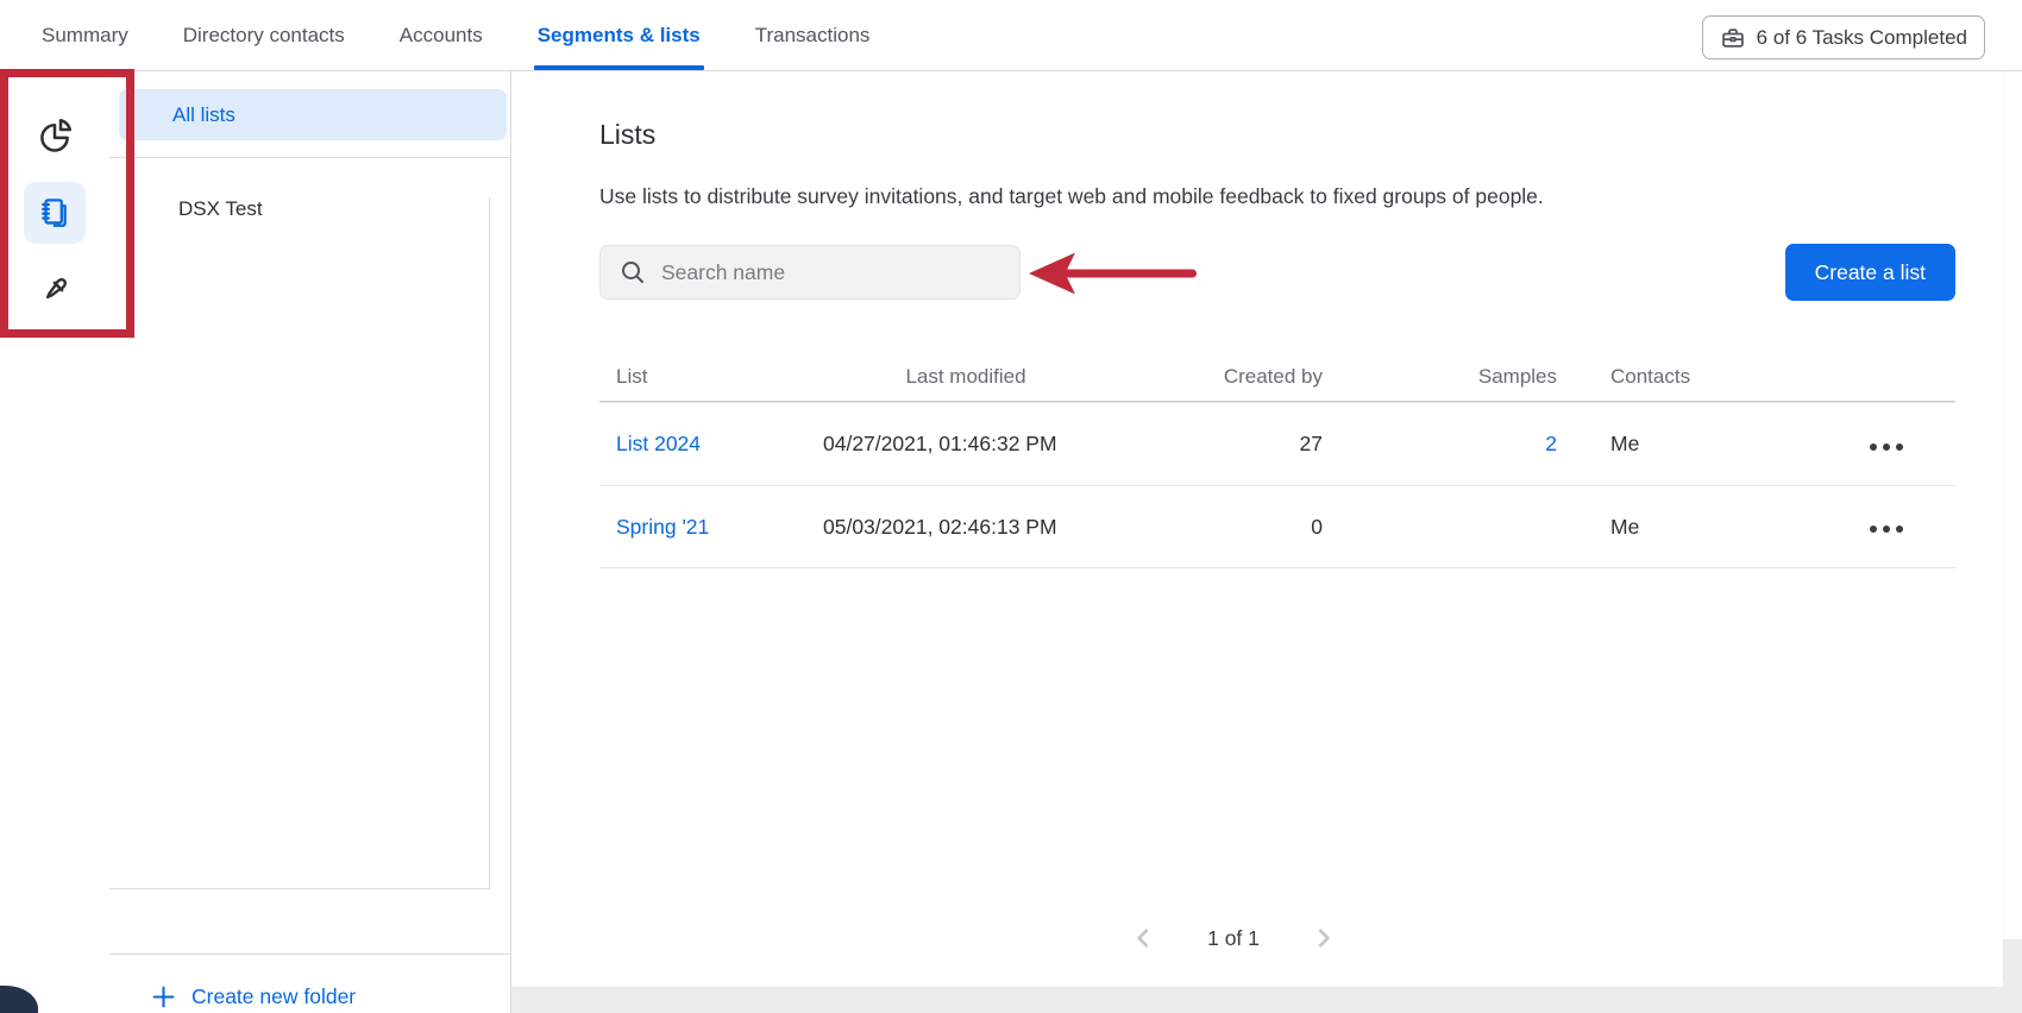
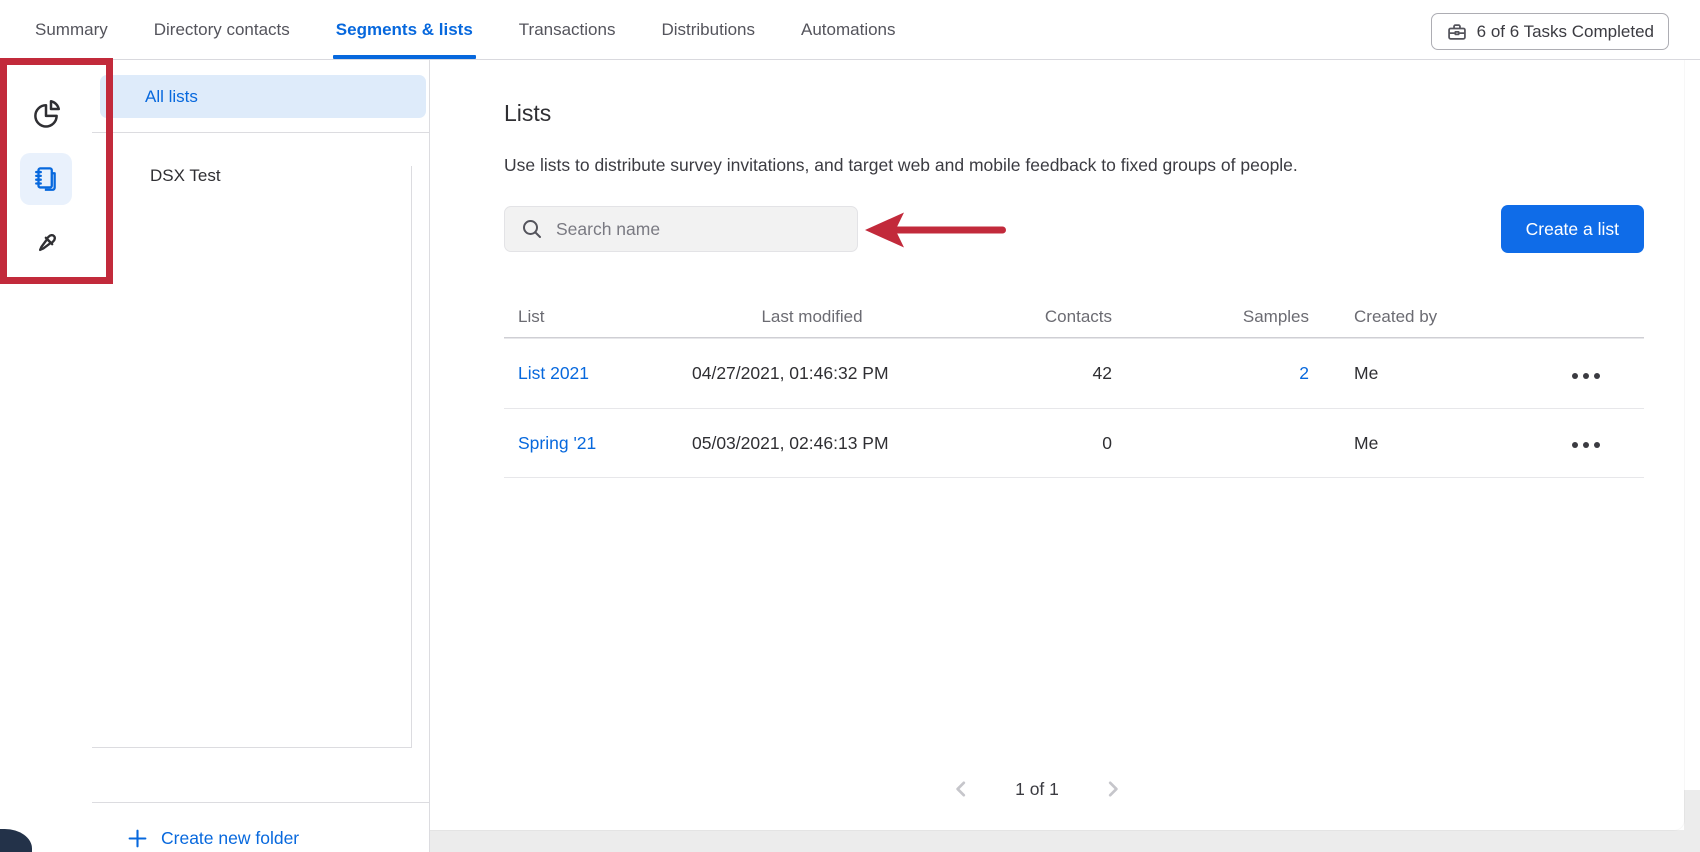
  Summary
  Directory contacts
- Accounts
  Segments & lists
  Transactions
+ Distributions
+ Automations
  6 of 6 Tasks Completed
  All lists
  DSX Test
  Create new folder
  Lists
  Use lists to distribute survey invitations, and target web and mobile feedback to fixed groups of people.
  Search name
  Create a list
  List
  Last modified
- Created by
+ Contacts
  Samples
- Contacts
+ Created by
- List 2024
+ List 2021
  04/27/2021, 01:46:32 PM
- 27
+ 42
  2
  Me
  Spring '21
  05/03/2021, 02:46:13 PM
  0
  Me
  1 of 1
